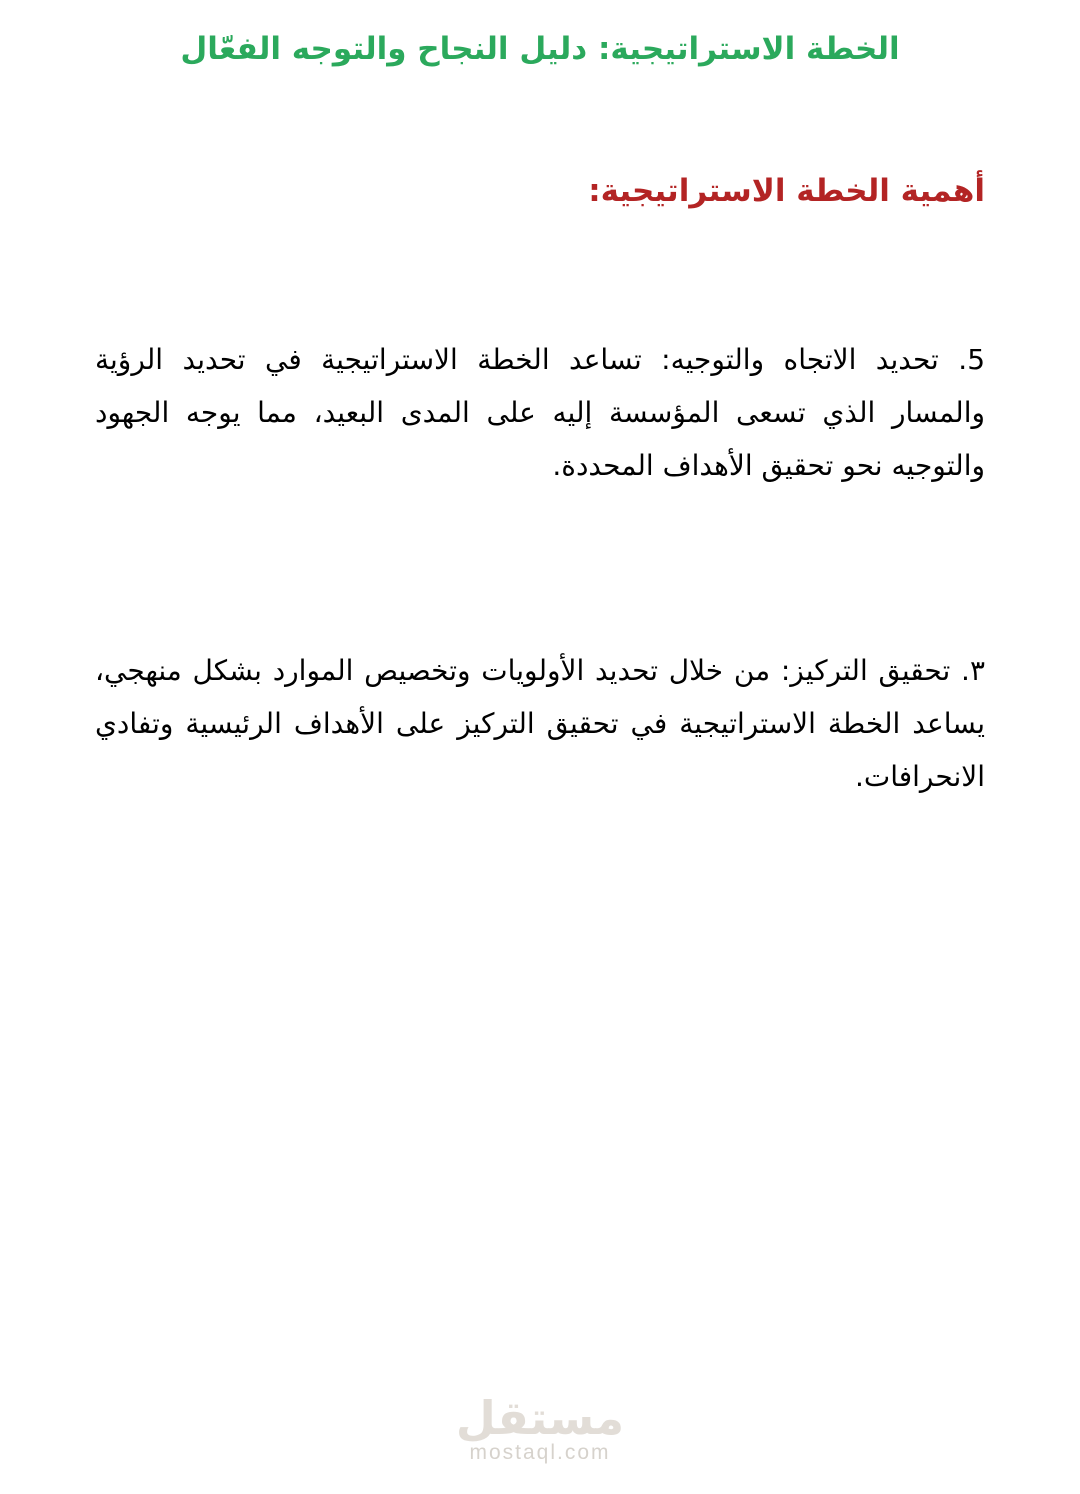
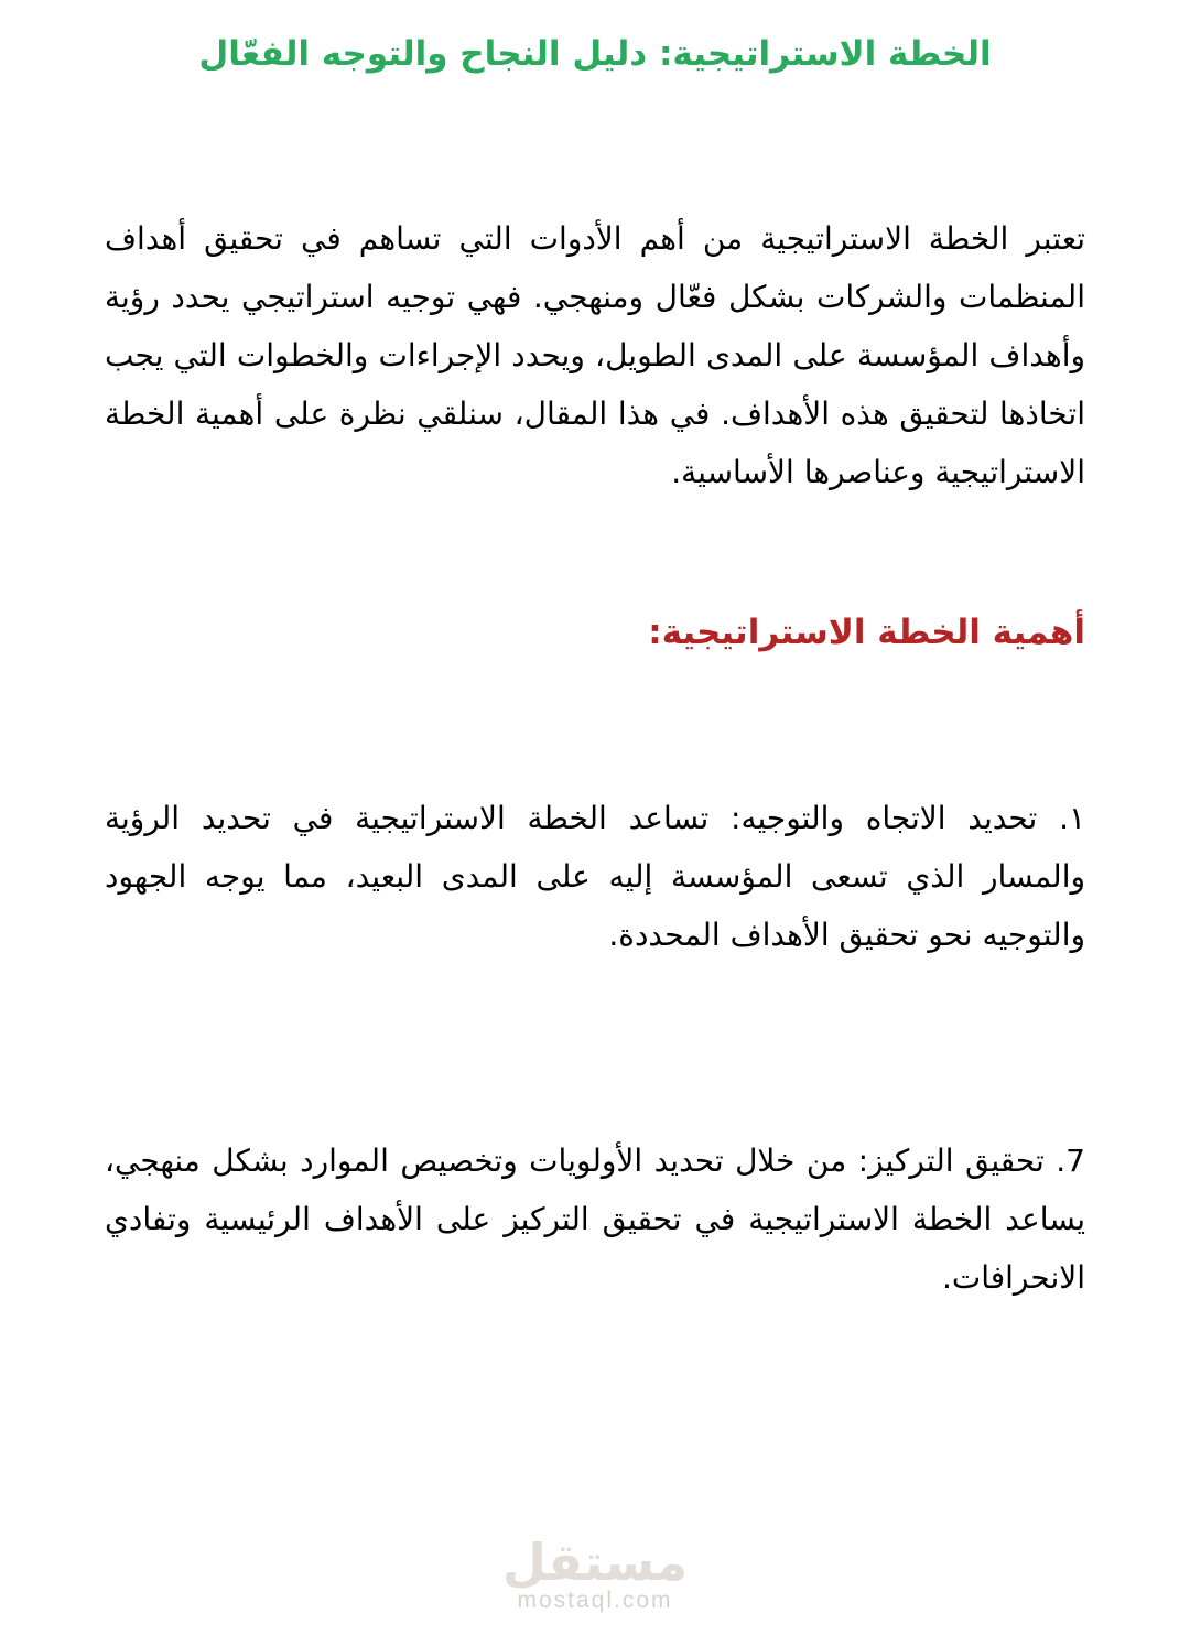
  مستقل
  mostaql.com
  الخطة الاستراتيجية: دليل النجاح والتوجه الفعّال
+ تعتبر الخطة الاستراتيجية من أهم الأدوات التي تساهم في تحقيق أهداف المنظمات والشركات بشكل فعّال ومنهجي. فهي توجيه استراتيجي يحدد رؤية وأهداف المؤسسة على المدى الطويل، ويحدد الإجراءات والخطوات التي يجب اتخاذها لتحقيق هذه الأهداف. في هذا المقال، سنلقي نظرة على أهمية الخطة الاستراتيجية وعناصرها الأساسية.
  أهمية الخطة الاستراتيجية:
- 5. تحديد الاتجاه والتوجيه: تساعد الخطة الاستراتيجية في تحديد الرؤية والمسار الذي تسعى المؤسسة إليه على المدى البعيد، مما يوجه الجهود والتوجيه نحو تحقيق الأهداف المحددة.
+ ١. تحديد الاتجاه والتوجيه: تساعد الخطة الاستراتيجية في تحديد الرؤية والمسار الذي تسعى المؤسسة إليه على المدى البعيد، مما يوجه الجهود والتوجيه نحو تحقيق الأهداف المحددة.
- ٣. تحقيق التركيز: من خلال تحديد الأولويات وتخصيص الموارد بشكل منهجي، يساعد الخطة الاستراتيجية في تحقيق التركيز على الأهداف الرئيسية وتفادي الانحرافات.
+ 7. تحقيق التركيز: من خلال تحديد الأولويات وتخصيص الموارد بشكل منهجي، يساعد الخطة الاستراتيجية في تحقيق التركيز على الأهداف الرئيسية وتفادي الانحرافات.
